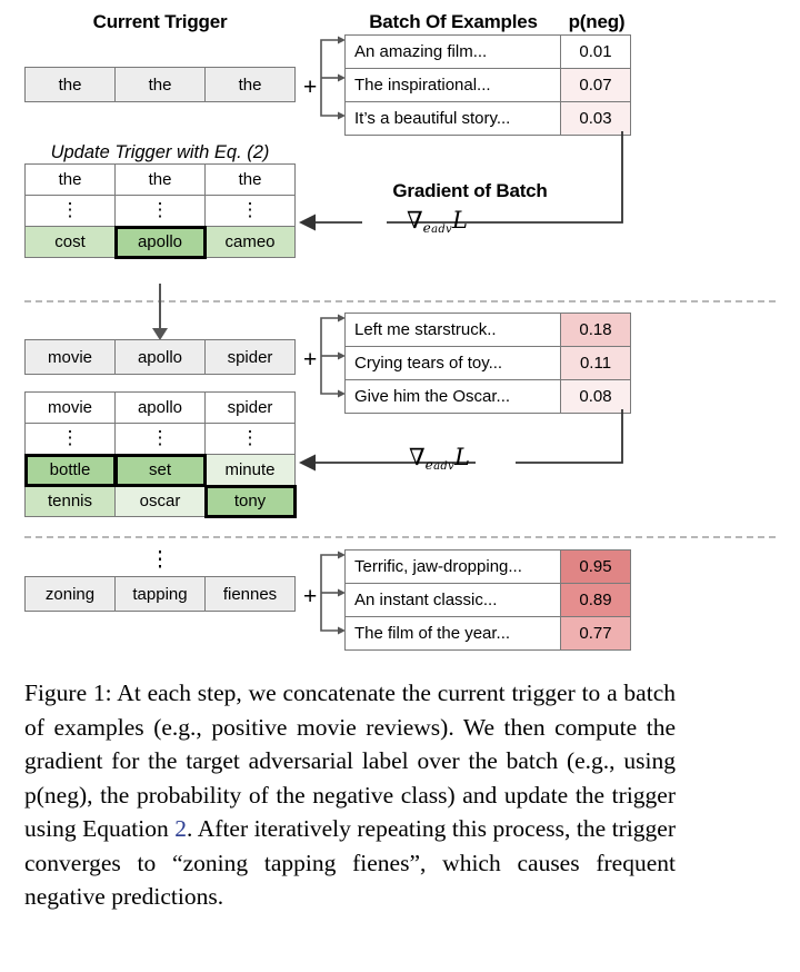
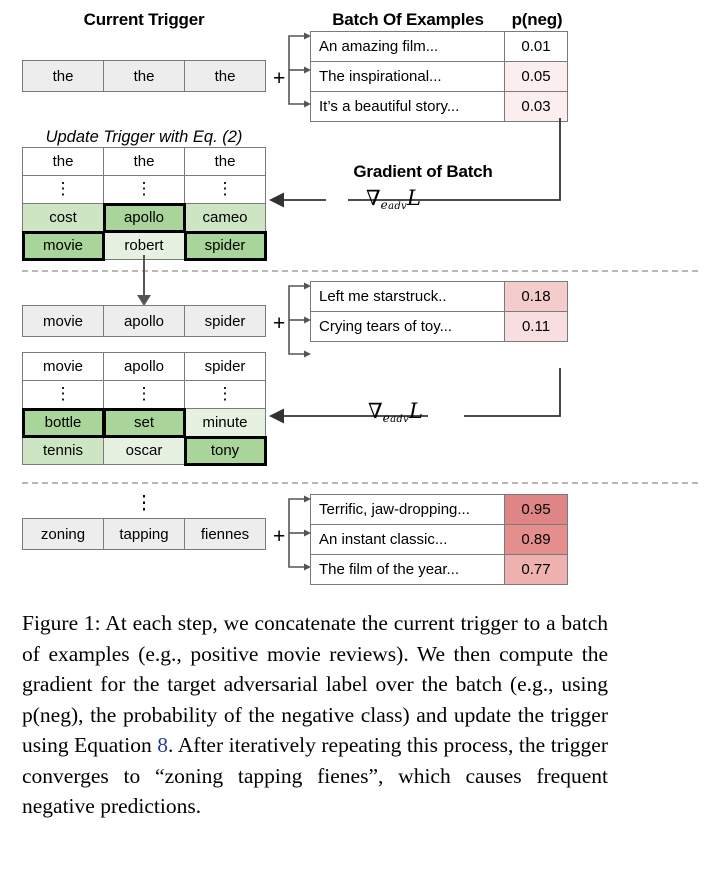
  Current Trigger
  Batch Of Examples
  p(neg)
  the	the	the
  +
  An amazing film...	0.01
- The inspirational...	0.07
+ The inspirational...	0.05
  It’s a beautiful story...	0.03
  Gradient of Batch
  ∇eadvL
  Update Trigger with Eq. (2)
  the	the	the
  ⋮	⋮	⋮
  cost	apollo	cameo
+ movie	robert	spider
  movie	apollo	spider
  +
  Left me starstruck..	0.18
  Crying tears of toy...	0.11
- Give him the Oscar...	0.08
  ∇eadvL
  movie	apollo	spider
  ⋮	⋮	⋮
  bottle	set	minute
  tennis	oscar	tony
  ⋮
  zoning	tapping	fiennes
  +
  Terrific, jaw-dropping...	0.95
  An instant classic...	0.89
  The film of the year...	0.77
- Figure 1: At each step, we concatenate the current trigger to a batch of examples (e.g., positive movie reviews). We then compute the gradient for the target adversarial label over the batch (e.g., using p(neg), the probability of the negative class) and update the trigger using Equation 2. After iteratively repeating this process, the trigger converges to “zoning tapping fienes”, which causes frequent negative predictions.
+ Figure 1: At each step, we concatenate the current trigger to a batch of examples (e.g., positive movie reviews). We then compute the gradient for the target adversarial label over the batch (e.g., using p(neg), the probability of the negative class) and update the trigger using Equation 8. After iteratively repeating this process, the trigger converges to “zoning tapping fienes”, which causes frequent negative predictions.
